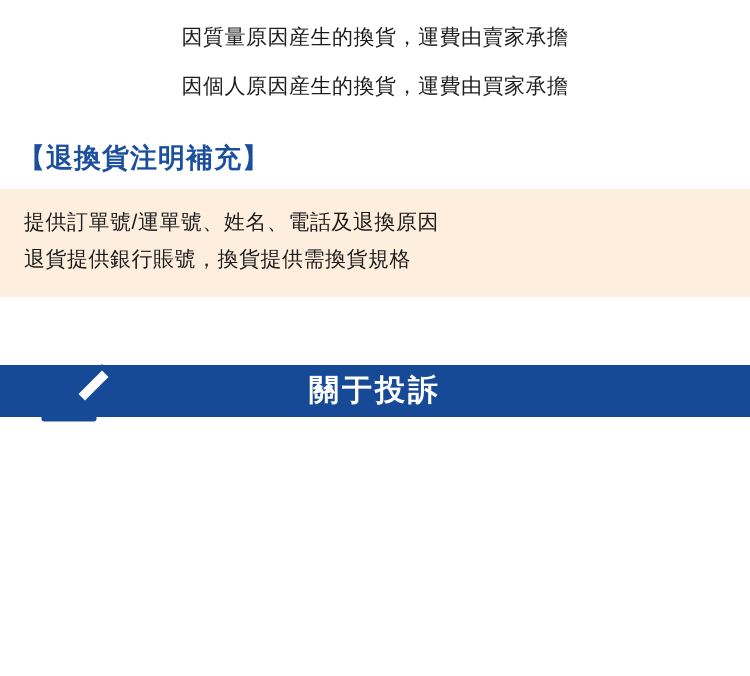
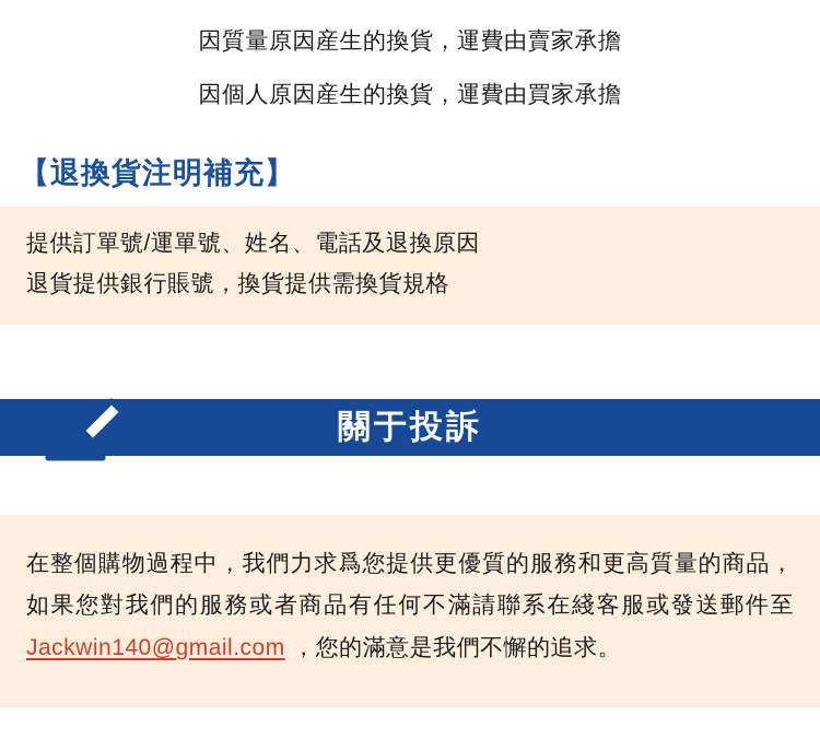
  因質量原因産生的換貨，運費由賣家承擔
  因個人原因産生的換貨，運費由買家承擔
  【退換貨注明補充】
  提供訂單號/運單號、姓名、電話及退換原因
  退貨提供銀行賬號，換貨提供需換貨規格
  關于投訴
+ 在整個購物過程中，我們力求爲您提供更優質的服務和更高質量的商品，如果您對我們的服務或者商品有任何不滿請聯系在綫客服或發送郵件至 Jackwin140@gmail.com ，您的滿意是我們不懈的追求。
